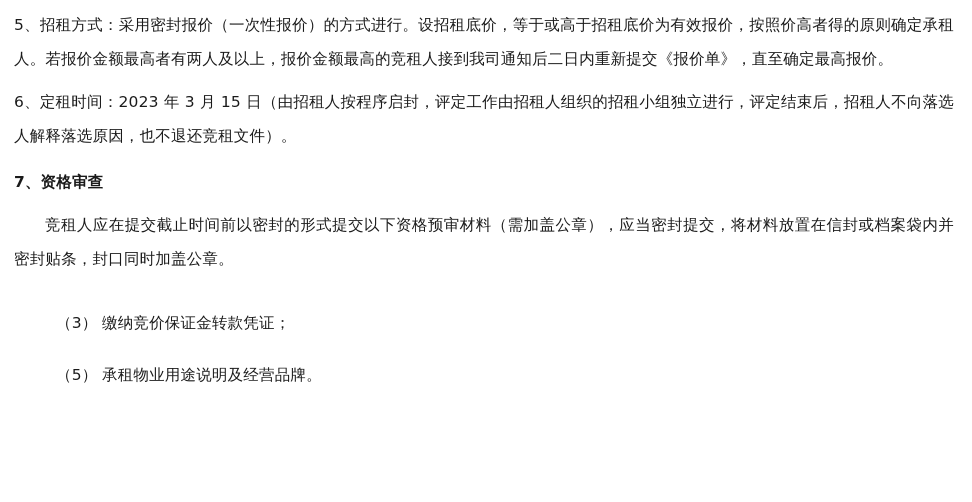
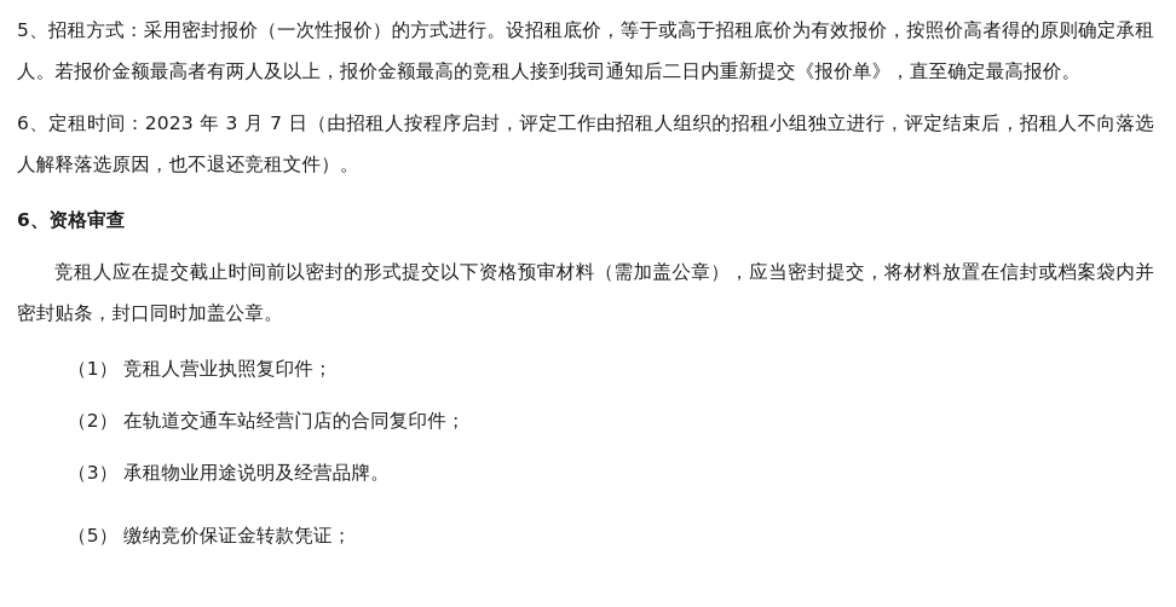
  5、招租方式：采用密封报价（一次性报价）的方式进行。设招租底价，等于或高于招租底价为有效报价，按照价高者得的原则确定承租人。若报价金额最高者有两人及以上，报价金额最高的竞租人接到我司通知后二日内重新提交《报价单》，直至确定最高报价。
- 6、定租时间：2023 年 3 月 15 日（由招租人按程序启封，评定工作由招租人组织的招租小组独立进行，评定结束后，招租人不向落选人解释落选原因，也不退还竞租文件）。
+ 6、定租时间：2023 年 3 月 7 日（由招租人按程序启封，评定工作由招租人组织的招租小组独立进行，评定结束后，招租人不向落选人解释落选原因，也不退还竞租文件）。
- 7、资格审查
+ 6、资格审查
  竞租人应在提交截止时间前以密封的形式提交以下资格预审材料（需加盖公章），应当密封提交，将材料放置在信封或档案袋内并密封贴条，封口同时加盖公章。
+ （1） 竞租人营业执照复印件；
+ （2） 在轨道交通车站经营门店的合同复印件；
- （3） 缴纳竞价保证金转款凭证；
+ （3） 承租物业用途说明及经营品牌。
- （5） 承租物业用途说明及经营品牌。
+ （5） 缴纳竞价保证金转款凭证；
